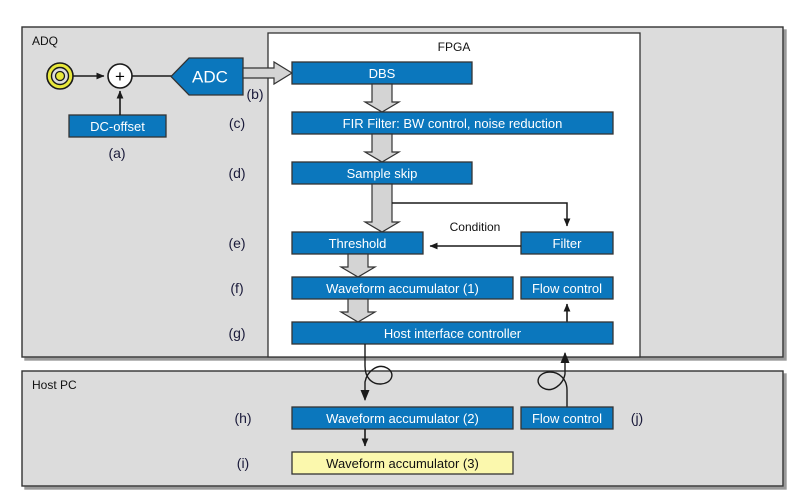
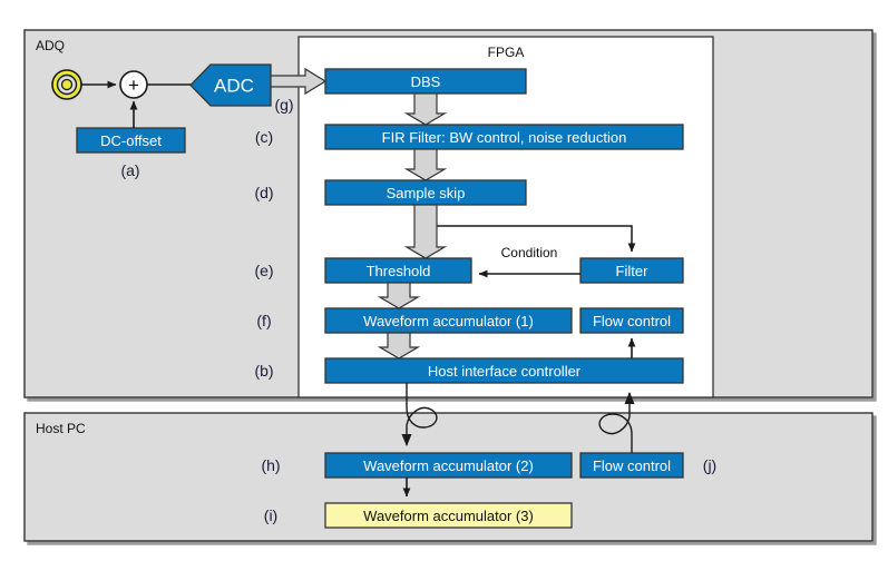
  ADQ
  FPGA
  Host PC
  +
  DC-offset
  ADC
  DBS
  FIR Filter: BW control, noise reduction
  Sample skip
  Threshold
  Filter
  Condition
  Waveform accumulator (1)
  Flow control
  Host interface controller
  Waveform accumulator (2)
  Flow control
  Waveform accumulator (3)
  (a)
- (b)
+ (g)
  (c)
  (d)
  (e)
  (f)
- (g)
+ (b)
  (h)
  (i)
  (j)
